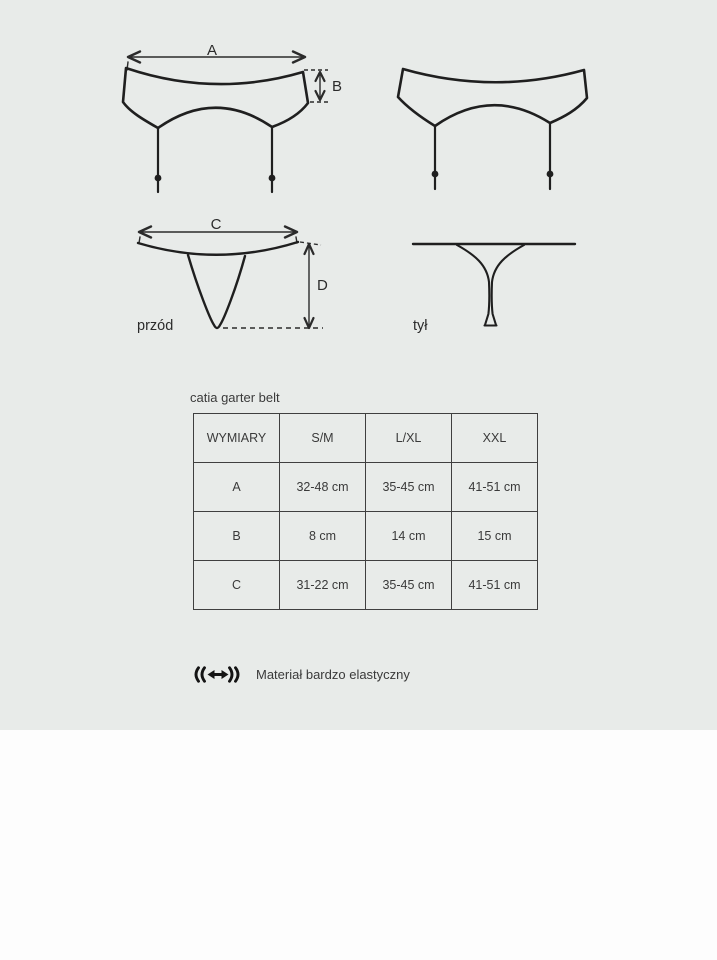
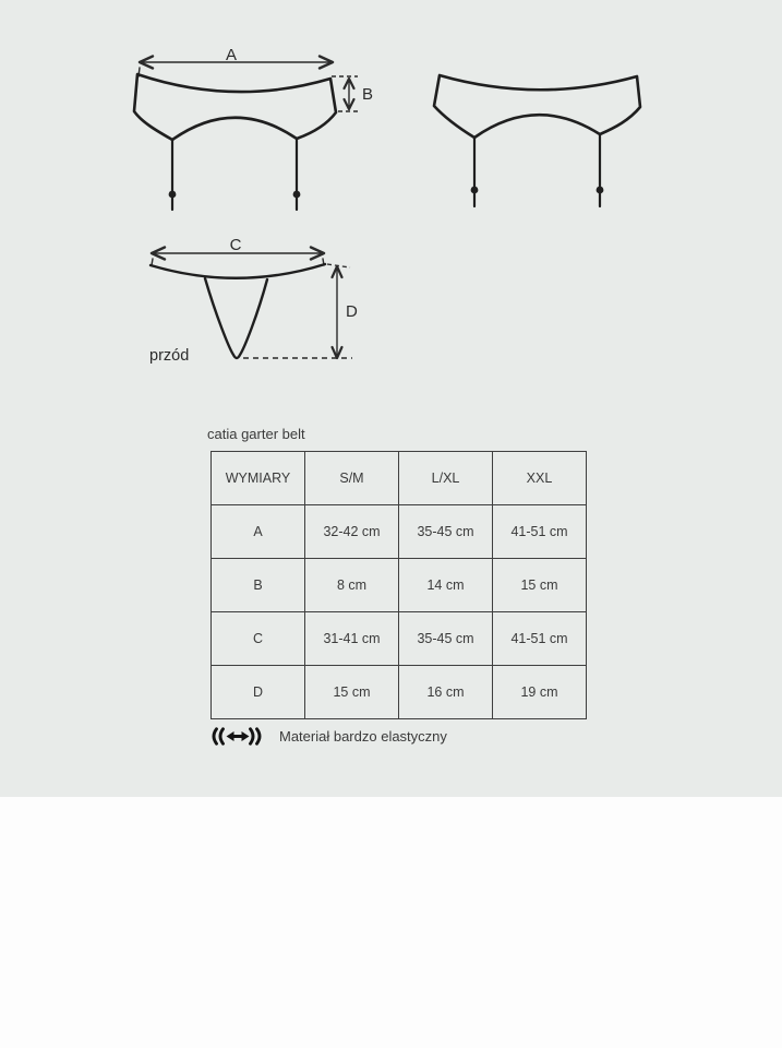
  A
  B
  C
  D
  przód
- tył
  catia garter belt
  WYMIARY	S/M	L/XL	XXL
- A	32-48 cm	35-45 cm	41-51 cm
+ A	32-42 cm	35-45 cm	41-51 cm
  B	8 cm	14 cm	15 cm
- C	31-22 cm	35-45 cm	41-51 cm
+ C	31-41 cm	35-45 cm	41-51 cm
+ D	15 cm	16 cm	19 cm
  Materiał bardzo elastyczny
